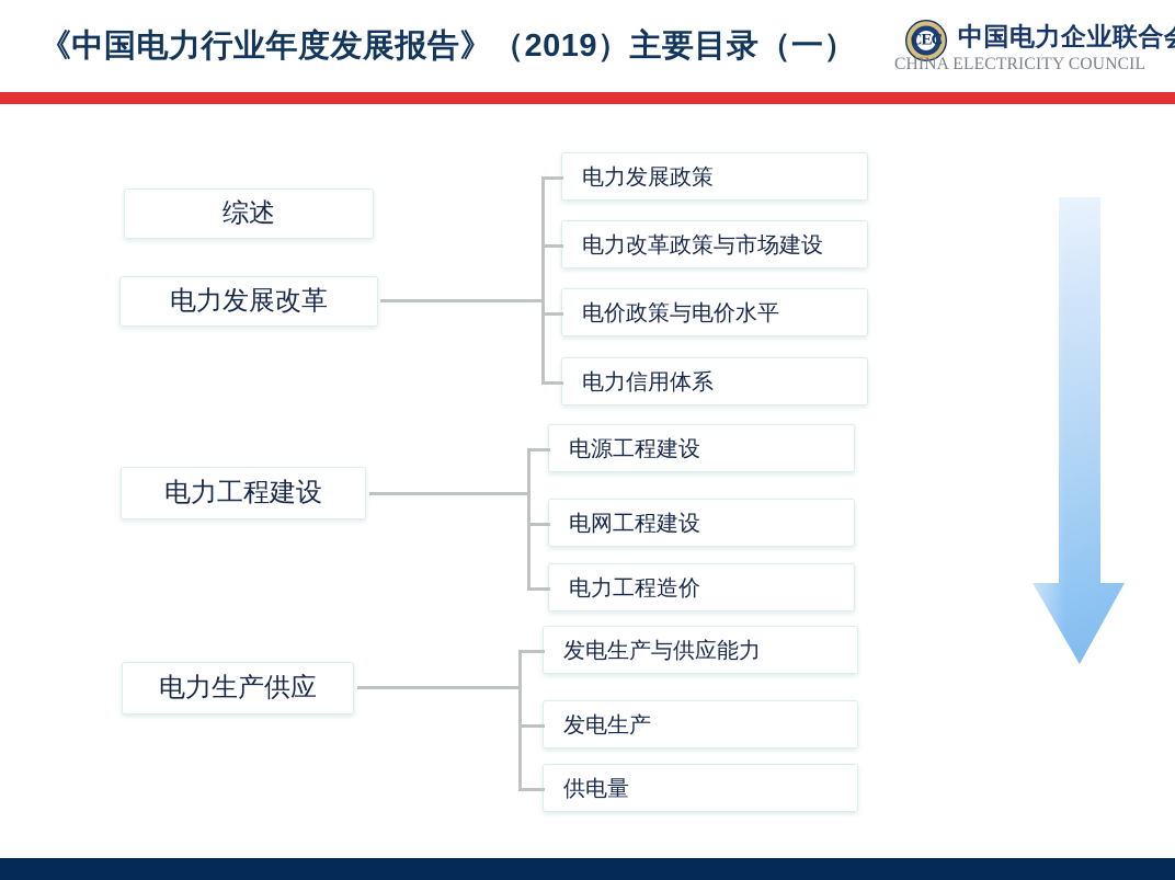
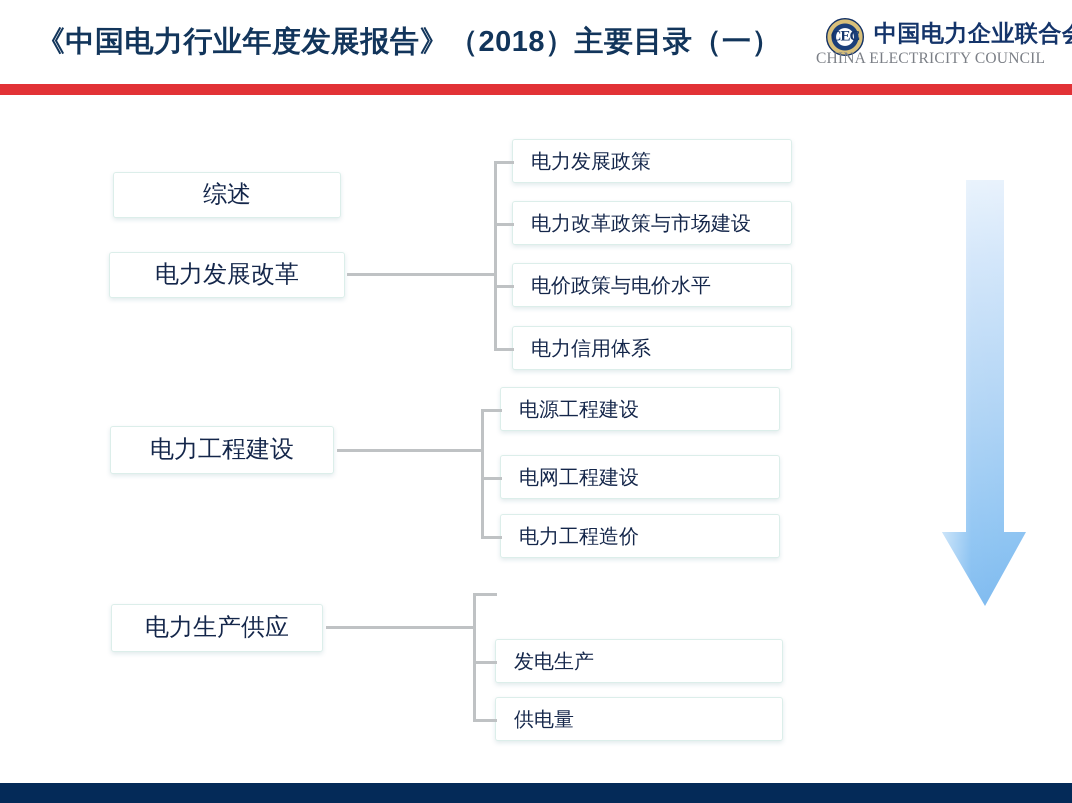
- 《中国电力行业年度发展报告》（2019）主要目录（一）
+ 《中国电力行业年度发展报告》（2018）主要目录（一）
  CEC
  中国电力企业联合
  CHINA ELECTRICITY COUNCIL
  综述
  电力发展改革
  电力发展政策
  电力改革政策与市场建设
  电价政策与电价水平
  电力信用体系
  电力工程建设
  电源工程建设
  电网工程建设
  电力工程造价
  电力生产供应
- 发电生产与供应能力
  发电生产
  供电量
